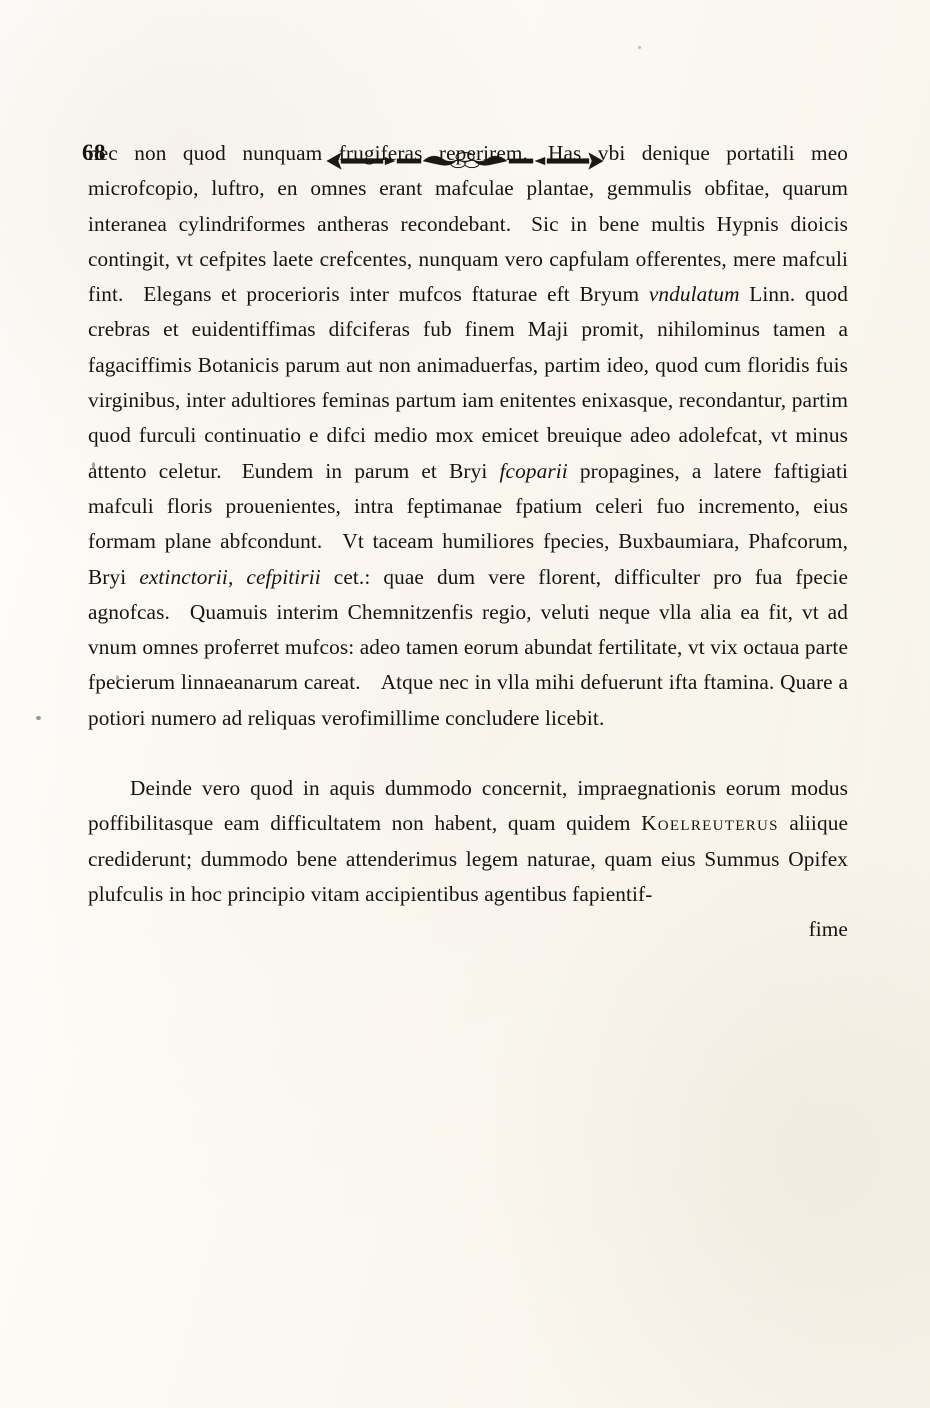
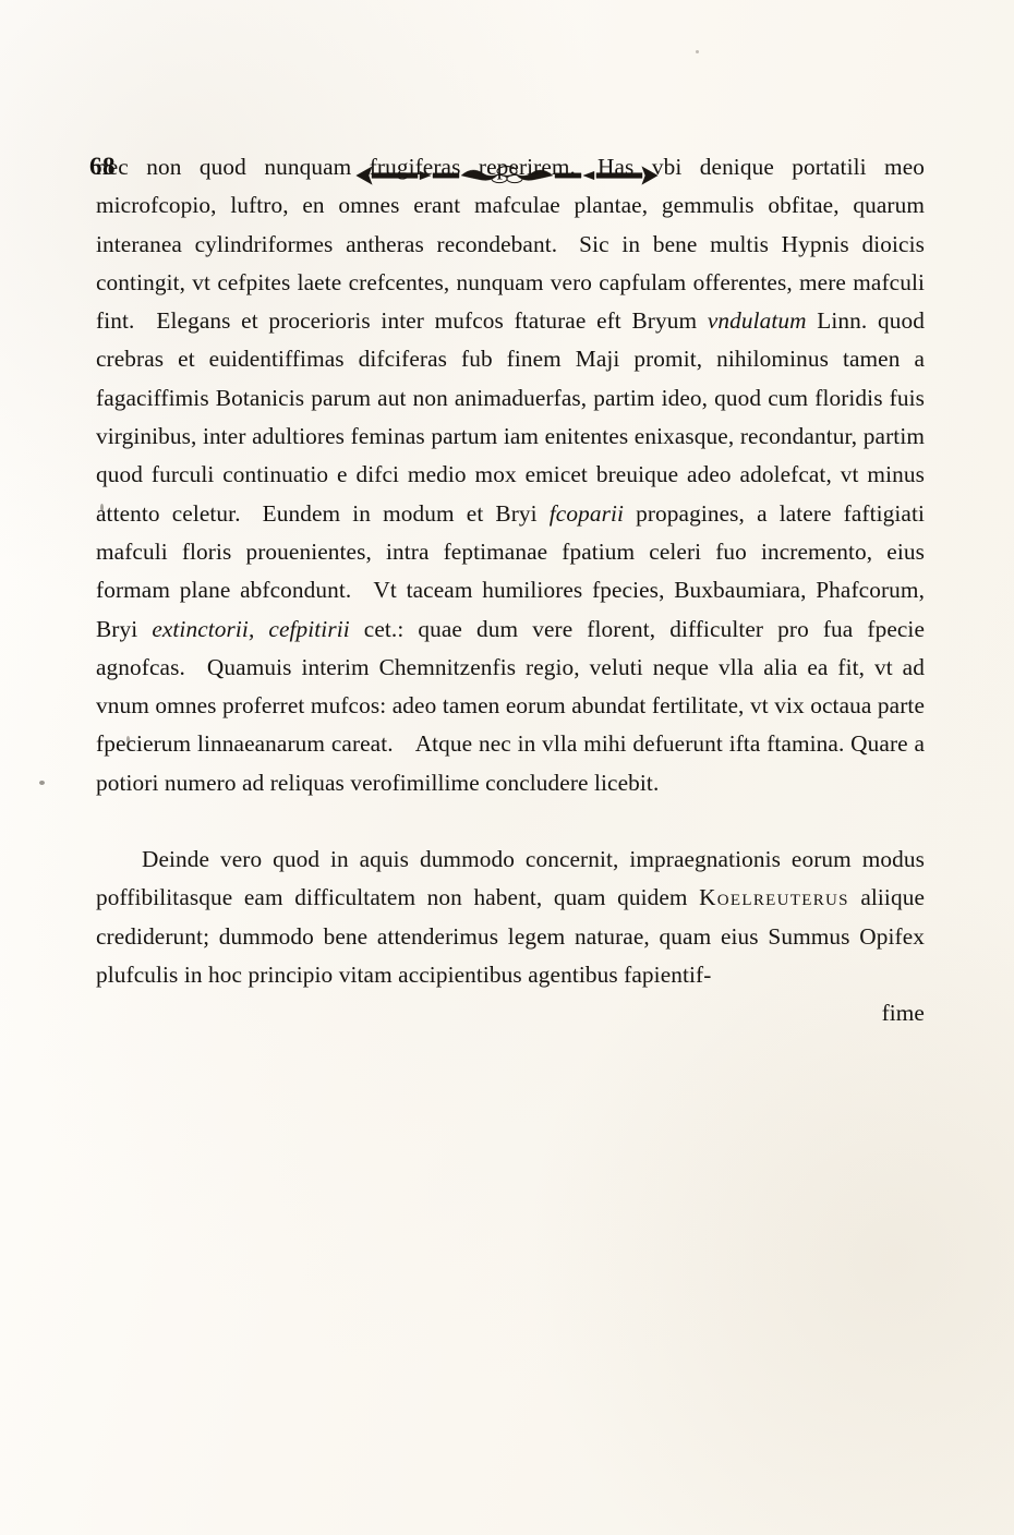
  68
- nec non quod nunquam frugiferas reperirem. Has vbi denique portatili meo microfcopio, luftro, en omnes erant mafculae plantae, gemmulis obfitae, quarum interanea cylindriformes antheras recondebant. Sic in bene multis Hypnis dioicis contingit, vt cefpites laete crefcentes, nunquam vero capfulam offerentes, mere mafculi fint. Elegans et procerioris inter mufcos ftaturae eft Bryum vndulatum Linn. quod crebras et euidentiffimas difciferas fub finem Maji promit, nihilominus tamen a fagaciffimis Botanicis parum aut non animaduerfas, partim ideo, quod cum floridis fuis virginibus, inter adultiores feminas partum iam enitentes enixasque, recondantur, partim quod furculi continuatio e difci medio mox emicet breuique adeo adolefcat, vt minus attento celetur. Eundem in parum et Bryi fcoparii propagines, a latere faftigiati mafculi floris prouenientes, intra feptimanae fpatium celeri fuo incremento, eius formam plane abfcondunt. Vt taceam humiliores fpecies, Buxbaumiara, Phafcorum, Bryi extinctorii, cefpitirii cet.: quae dum vere florent, difficulter pro fua fpecie agnofcas. Quamuis interim Chemnitzenfis regio, veluti neque vlla alia ea fit, vt ad vnum omnes proferret mufcos: adeo tamen eorum abundat fertilitate, vt vix octaua parte fpecierum linnaeanarum careat. Atque nec in vlla mihi defuerunt ifta ftamina. Quare a potiori numero ad reliquas verofimillime concludere licebit.
+ nec non quod nunquam frugiferas reperirem. Has vbi denique portatili meo microfcopio, luftro, en omnes erant mafculae plantae, gemmulis obfitae, quarum interanea cylindriformes antheras recondebant. Sic in bene multis Hypnis dioicis contingit, vt cefpites laete crefcentes, nunquam vero capfulam offerentes, mere mafculi fint. Elegans et procerioris inter mufcos ftaturae eft Bryum vndulatum Linn. quod crebras et euidentiffimas difciferas fub finem Maji promit, nihilominus tamen a fagaciffimis Botanicis parum aut non animaduerfas, partim ideo, quod cum floridis fuis virginibus, inter adultiores feminas partum iam enitentes enixasque, recondantur, partim quod furculi continuatio e difci medio mox emicet breuique adeo adolefcat, vt minus attento celetur. Eundem in modum et Bryi fcoparii propagines, a latere faftigiati mafculi floris prouenientes, intra feptimanae fpatium celeri fuo incremento, eius formam plane abfcondunt. Vt taceam humiliores fpecies, Buxbaumiara, Phafcorum, Bryi extinctorii, cefpitirii cet.: quae dum vere florent, difficulter pro fua fpecie agnofcas. Quamuis interim Chemnitzenfis regio, veluti neque vlla alia ea fit, vt ad vnum omnes proferret mufcos: adeo tamen eorum abundat fertilitate, vt vix octaua parte fpecierum linnaeanarum careat. Atque nec in vlla mihi defuerunt ifta ftamina. Quare a potiori numero ad reliquas verofimillime concludere licebit.
  Deinde vero quod in aquis dummodo concernit, impraegnationis eorum modus poffibilitasque eam difficultatem non habent, quam quidem Koelreuterus aliique crediderunt; dummodo bene attenderimus legem naturae, quam eius Summus Opifex plufculis in hoc principio vitam accipientibus agentibus fapientif-
  fime
